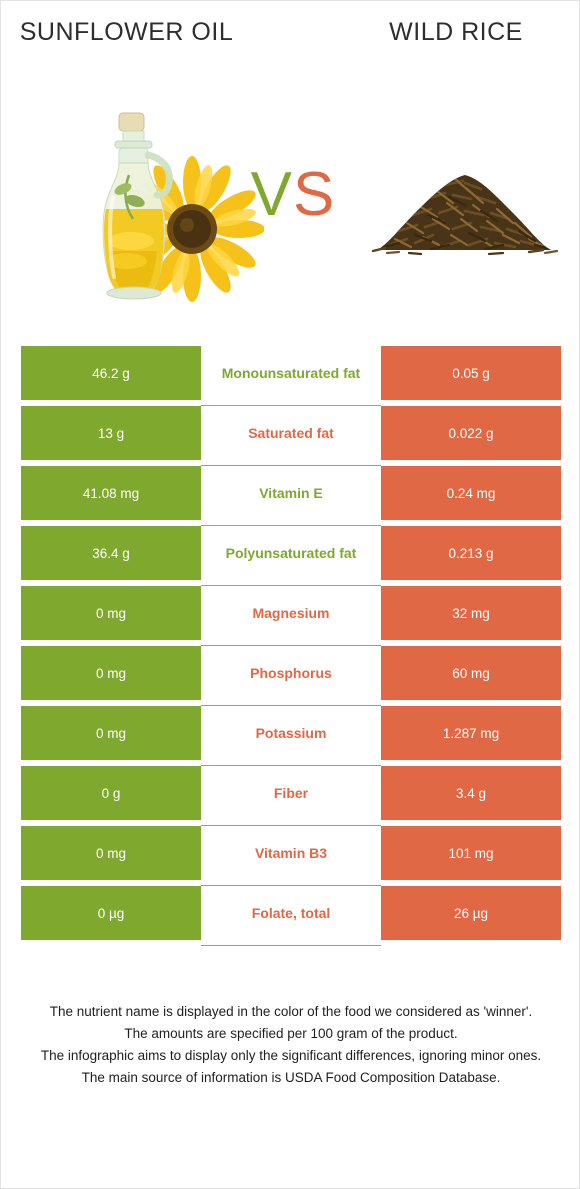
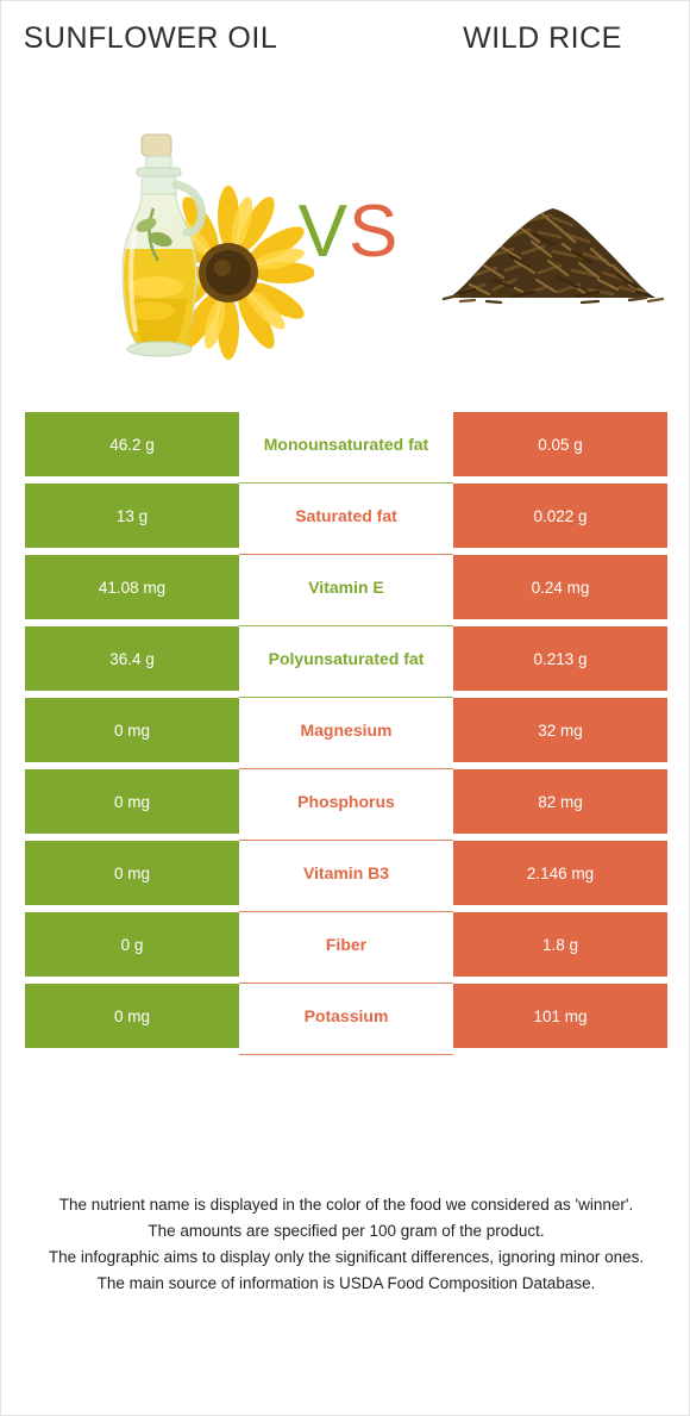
  SUNFLOWER OIL
  WILD RICE
  VS
  46.2 g
  Monounsaturated fat
  0.05 g
  13 g
  Saturated fat
  0.022 g
  41.08 mg
  Vitamin E
  0.24 mg
  36.4 g
  Polyunsaturated fat
  0.213 g
  0 mg
  Magnesium
  32 mg
  0 mg
  Phosphorus
- 60 mg
+ 82 mg
  0 mg
- Potassium
+ Vitamin B3
- 1.287 mg
+ 2.146 mg
  0 g
  Fiber
- 3.4 g
+ 1.8 g
  0 mg
- Vitamin B3
+ Potassium
  101 mg
- 0 µg
- Folate, total
- 26 µg
  The nutrient name is displayed in the color of the food we considered as 'winner'.
  The amounts are specified per 100 gram of the product.
  The infographic aims to display only the significant differences, ignoring minor ones.
  The main source of information is USDA Food Composition Database.
